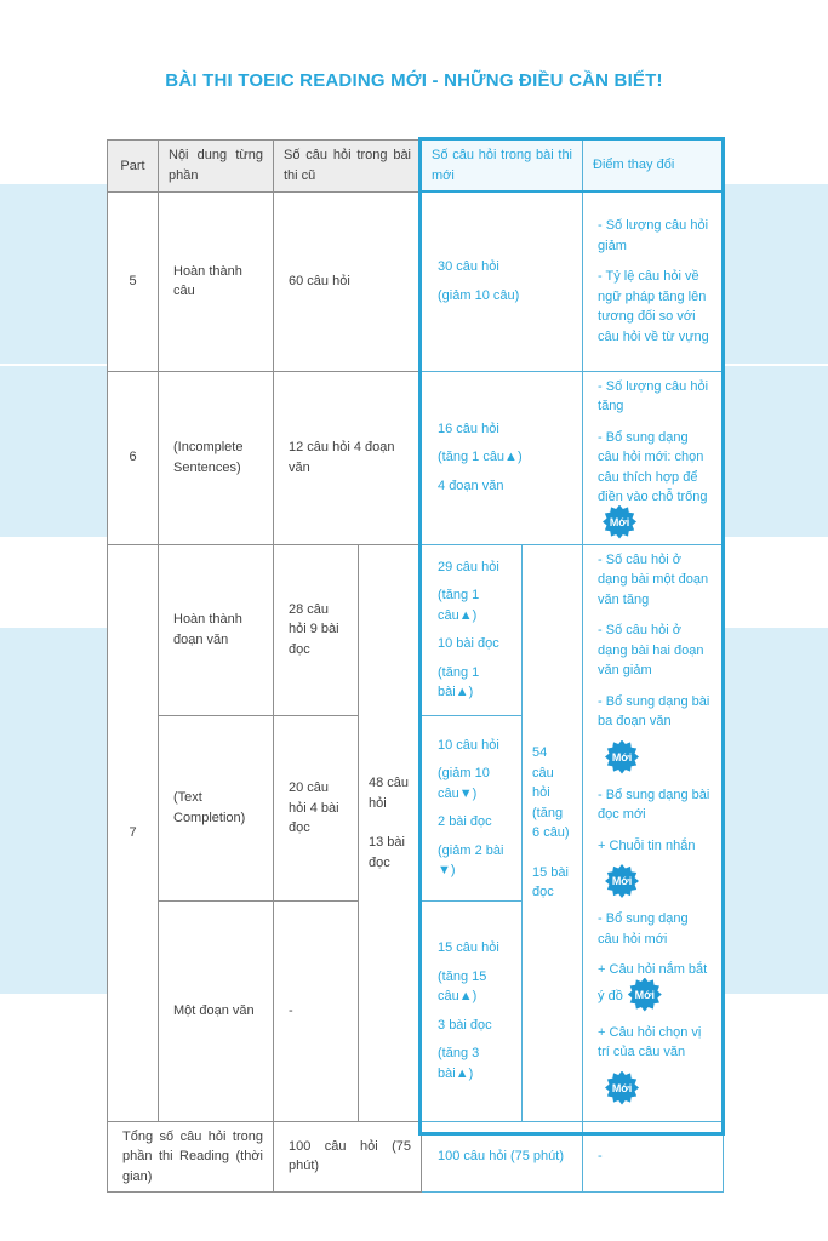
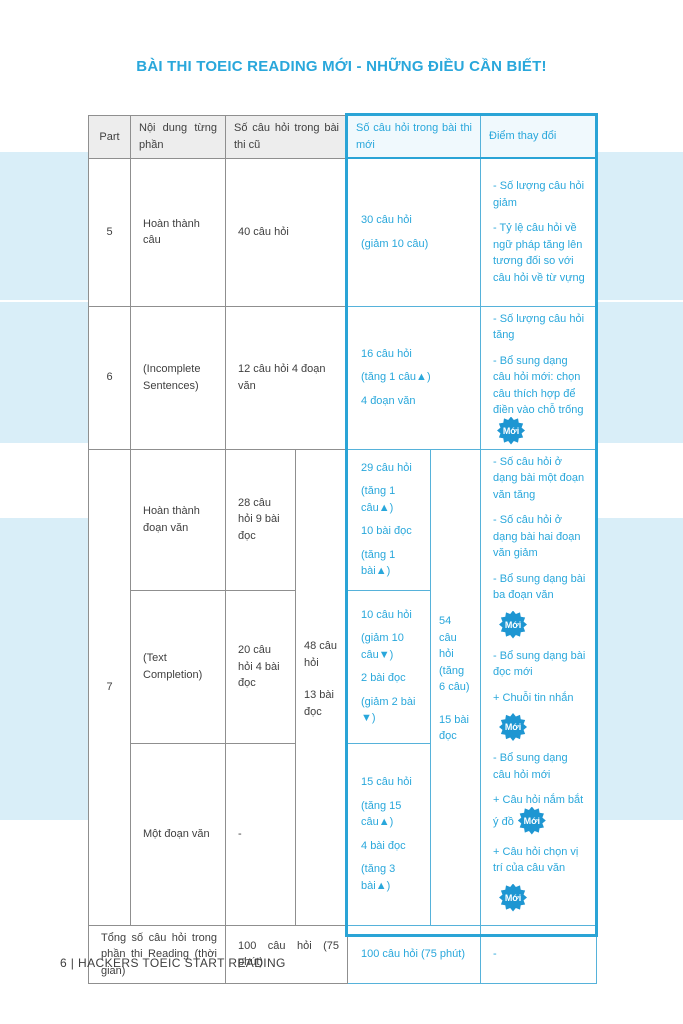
  BÀI THI TOEIC READING MỚI - NHỮNG ĐIỀU CẦN BIẾT!
  Part	Nội dung từng phần	Số câu hỏi trong bài thi cũ	Số câu hỏi trong bài thi mới	Điểm thay đổi
- 5	Hoàn thành câu	60 câu hỏi	30 câu hỏi(giảm 10 câu)	- Số lượng câu hỏi giảm- Tỷ lệ câu hỏi về ngữ pháp tăng lên tương đối so với câu hỏi về từ vựng
+ 5	Hoàn thành câu	40 câu hỏi	30 câu hỏi(giảm 10 câu)	- Số lượng câu hỏi giảm- Tỷ lệ câu hỏi về ngữ pháp tăng lên tương đối so với câu hỏi về từ vựng
  6	(Incomplete Sentences)	12 câu hỏi 4 đoạn văn	16 câu hỏi(tăng 1 câu▲)4 đoạn văn	- Số lượng câu hỏi tăng- Bổ sung dạng câu hỏi mới: chọn câu thích hợp để điền vào chỗ trốngMới
  7	Hoàn thành đoạn văn	28 câu hỏi 9 bài đọc	48 câu hỏi13 bài đọc	29 câu hỏi(tăng 1 câu▲)10 bài đọc(tăng 1 bài▲)	54 câu hỏi (tăng 6 câu)15 bài đọc	- Số câu hỏi ở dạng bài một đoạn văn tăng- Số câu hỏi ở dạng bài hai đoạn văn giảm- Bổ sung dạng bài ba đoạn vănMới- Bổ sung dạng bài đọc mới+ Chuỗi tin nhắnMới- Bổ sung dạng câu hỏi mới+ Câu hỏi nắm bắt ý đồ Mới+ Câu hỏi chọn vị trí của câu vănMới
  (Text Completion)	20 câu hỏi 4 bài đọc	10 câu hỏi(giảm 10 câu▼)2 bài đọc(giảm 2 bài ▼)
- Một đoạn văn	-	15 câu hỏi(tăng 15 câu▲)3 bài đọc(tăng 3 bài▲)
+ Một đoạn văn	-	15 câu hỏi(tăng 15 câu▲)4 bài đọc(tăng 3 bài▲)
  Tổng số câu hỏi trong phần thi Reading (thời gian)	100 câu hỏi (75 phút)	100 câu hỏi (75 phút)	-
+ 6 | HACKERS TOEIC START READING
